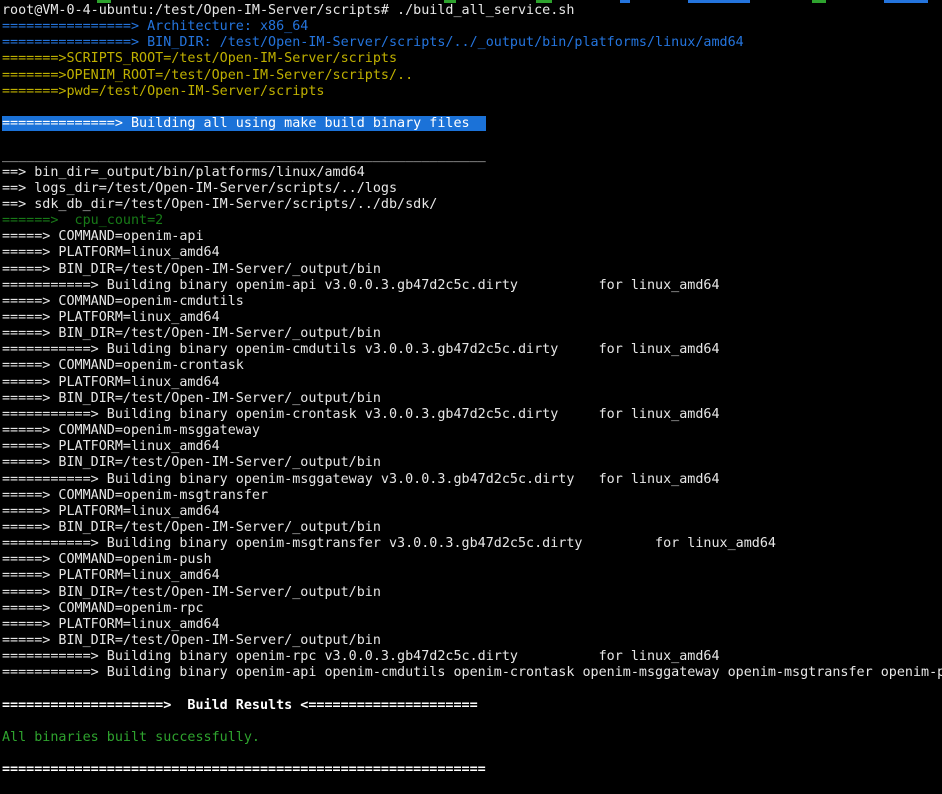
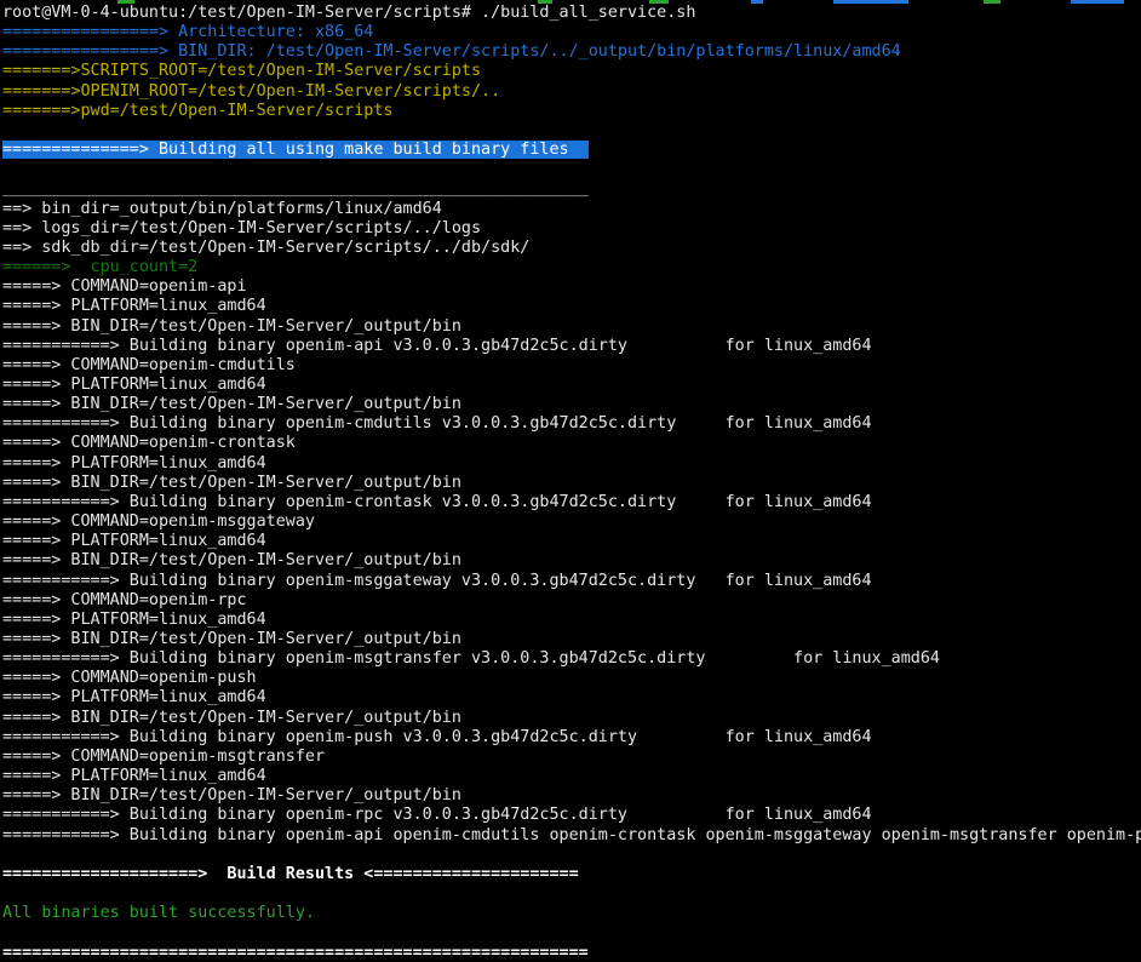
  root@VM-0-4-ubuntu:/test/Open-IM-Server/scripts# ./build_all_service.sh
  ================> Architecture: x86_64
  ================> BIN_DIR: /test/Open-IM-Server/scripts/../_output/bin/platforms/linux/amd64
  =======>SCRIPTS_ROOT=/test/Open-IM-Server/scripts
  =======>OPENIM_ROOT=/test/Open-IM-Server/scripts/..
  =======>pwd=/test/Open-IM-Server/scripts
  ==============> Building all using make build binary files
  ____________________________________________________________
  ==> bin_dir=_output/bin/platforms/linux/amd64
  ==> logs_dir=/test/Open-IM-Server/scripts/../logs
  ==> sdk_db_dir=/test/Open-IM-Server/scripts/../db/sdk/
  ======> cpu_count=2
  =====> COMMAND=openim-api
  =====> PLATFORM=linux_amd64
  =====> BIN_DIR=/test/Open-IM-Server/_output/bin
  ===========> Building binary openim-api v3.0.0.3.gb47d2c5c.dirty for linux_amd64
  =====> COMMAND=openim-cmdutils
  =====> PLATFORM=linux_amd64
  =====> BIN_DIR=/test/Open-IM-Server/_output/bin
  ===========> Building binary openim-cmdutils v3.0.0.3.gb47d2c5c.dirty for linux_amd64
  =====> COMMAND=openim-crontask
  =====> PLATFORM=linux_amd64
  =====> BIN_DIR=/test/Open-IM-Server/_output/bin
  ===========> Building binary openim-crontask v3.0.0.3.gb47d2c5c.dirty for linux_amd64
  =====> COMMAND=openim-msggateway
  =====> PLATFORM=linux_amd64
  =====> BIN_DIR=/test/Open-IM-Server/_output/bin
  ===========> Building binary openim-msggateway v3.0.0.3.gb47d2c5c.dirty for linux_amd64
- =====> COMMAND=openim-msgtransfer
+ =====> COMMAND=openim-rpc
  =====> PLATFORM=linux_amd64
  =====> BIN_DIR=/test/Open-IM-Server/_output/bin
  ===========> Building binary openim-msgtransfer v3.0.0.3.gb47d2c5c.dirty for linux_amd64
  =====> COMMAND=openim-push
  =====> PLATFORM=linux_amd64
  =====> BIN_DIR=/test/Open-IM-Server/_output/bin
+ ===========> Building binary openim-push v3.0.0.3.gb47d2c5c.dirty for linux_amd64
- =====> COMMAND=openim-rpc
+ =====> COMMAND=openim-msgtransfer
  =====> PLATFORM=linux_amd64
  =====> BIN_DIR=/test/Open-IM-Server/_output/bin
  ===========> Building binary openim-rpc v3.0.0.3.gb47d2c5c.dirty for linux_amd64
  ===========> Building binary openim-api openim-cmdutils openim-crontask openim-msggateway openim-msgtransfer openim-p
  ====================> Build Results <=====================
  All binaries built successfully.
  ============================================================
